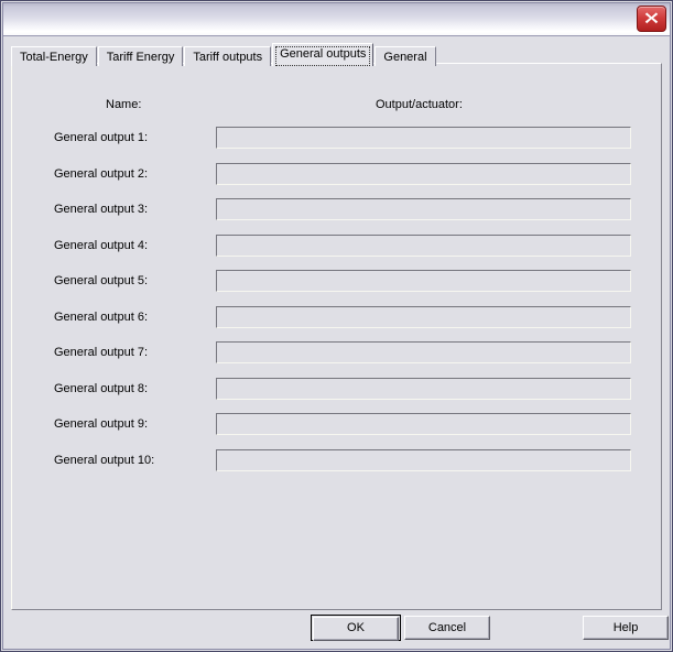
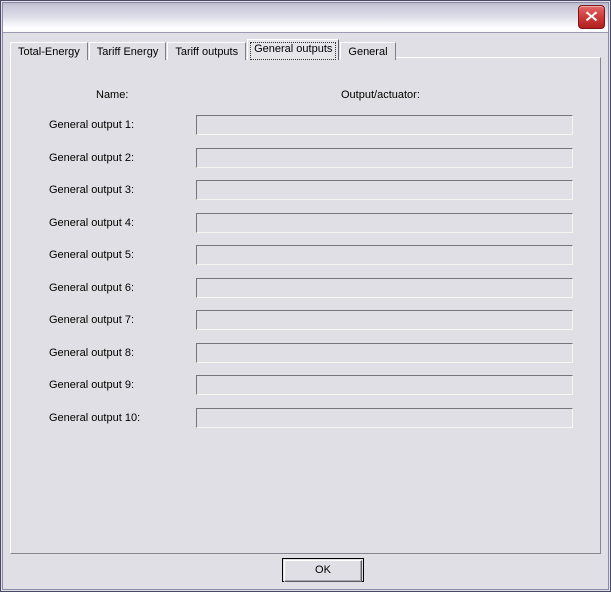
  Total-Energy
  Tariff Energy
  Tariff outputs
  General outputs
  General
  Name:
  Output/actuator:
  General output 1:
  General output 2:
  General output 3:
  General output 4:
  General output 5:
  General output 6:
  General output 7:
  General output 8:
  General output 9:
  General output 10:
  OK
- Cancel
- Help
